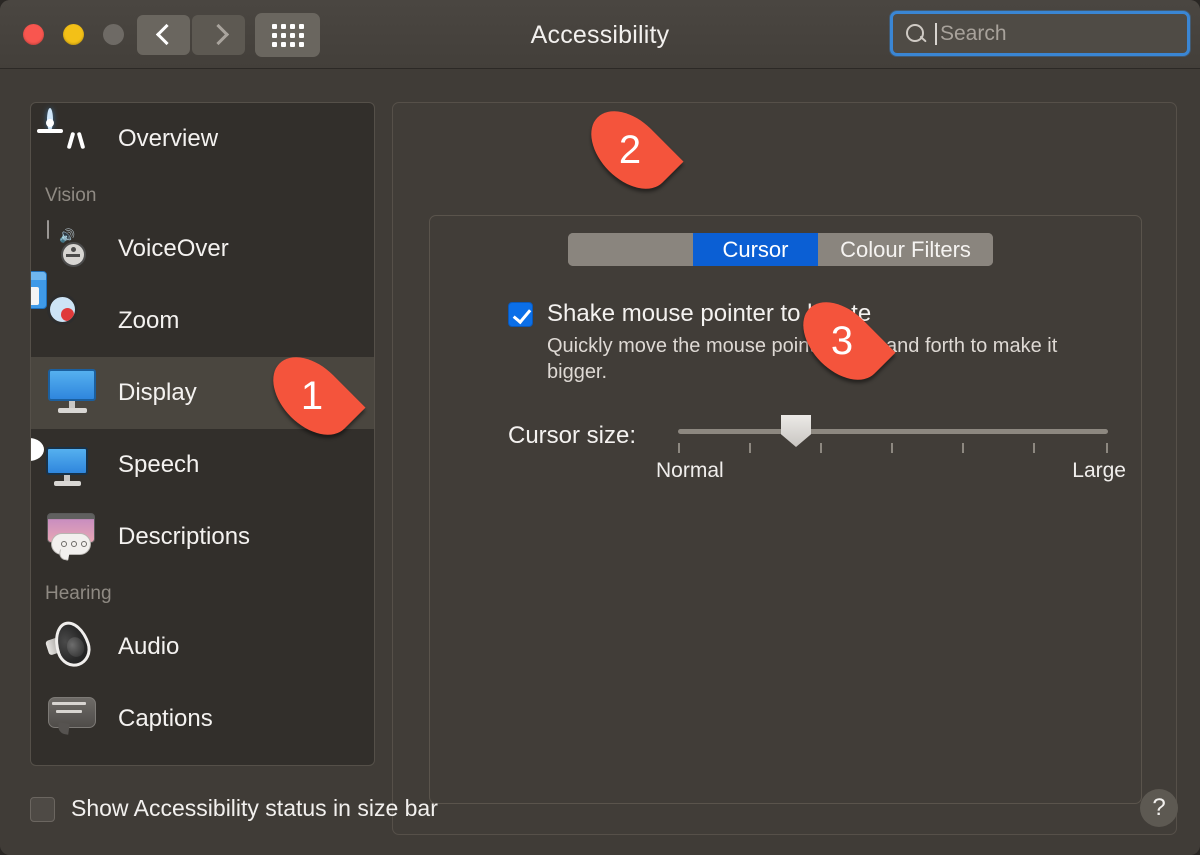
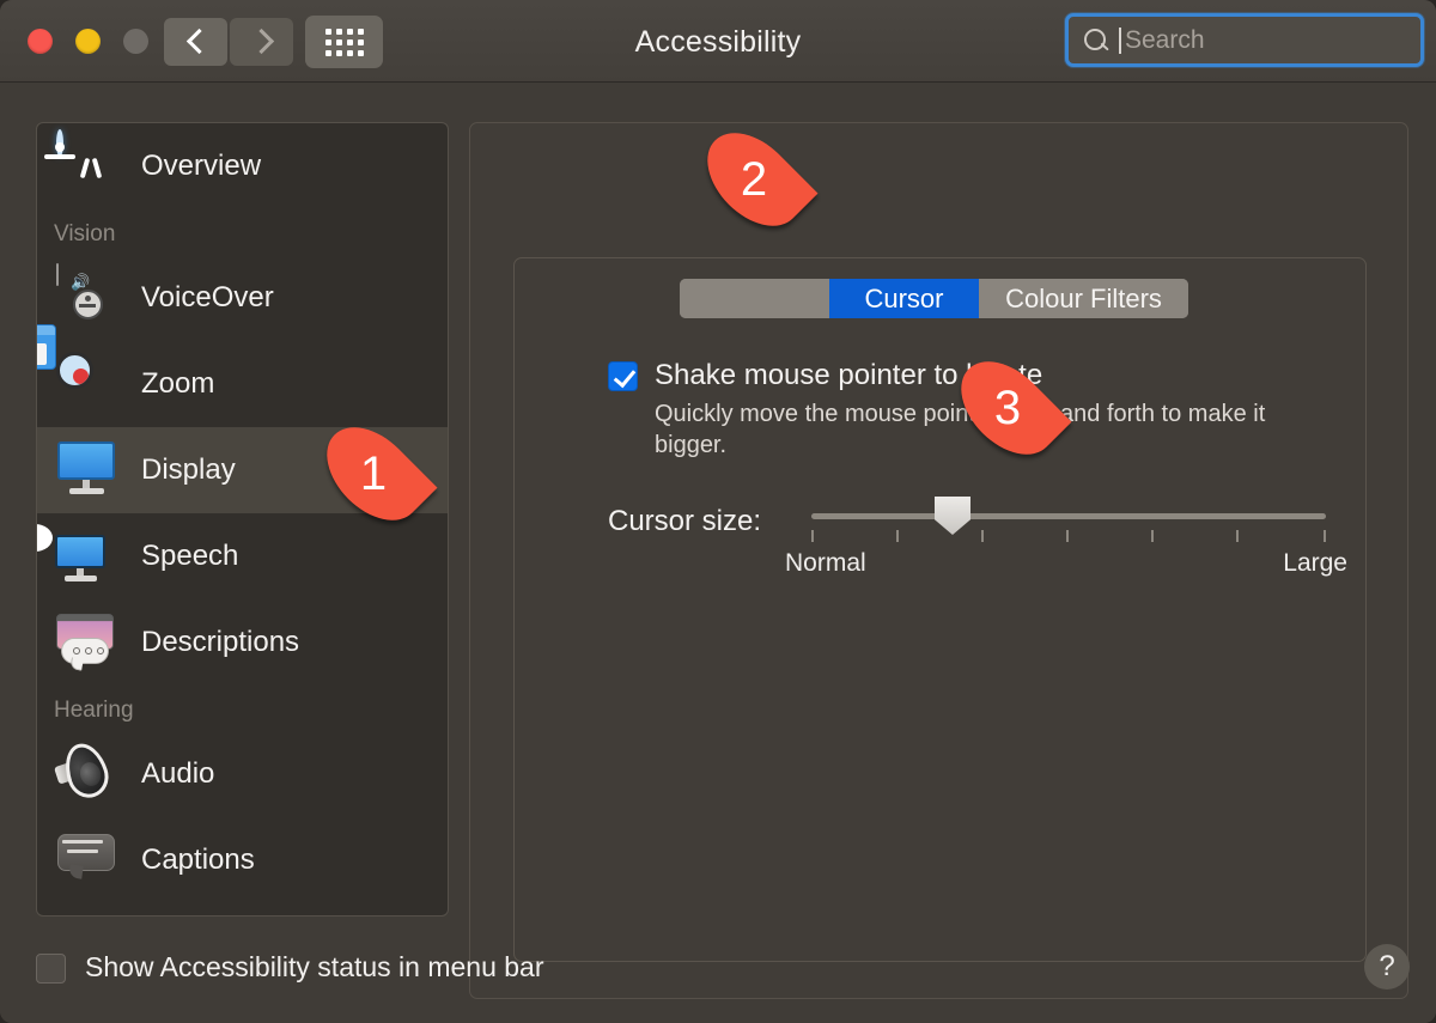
  Accessibility
  Search
  Overview
  Vision
  🔊
  VoiceOver
  Zoom
  Display
  Speech
  Descriptions
  Hearing
  Audio
  Captions
  Cursor
  Colour Filters
  Shake mouse pointer toe
  Quickly move the mouse poin and forth to make it bigger.
  Cursor size:
  Normal
  Large
- Show Accessibility status in size bar
+ Show Accessibility status in menu bar
  ?
  1
  2
  3
